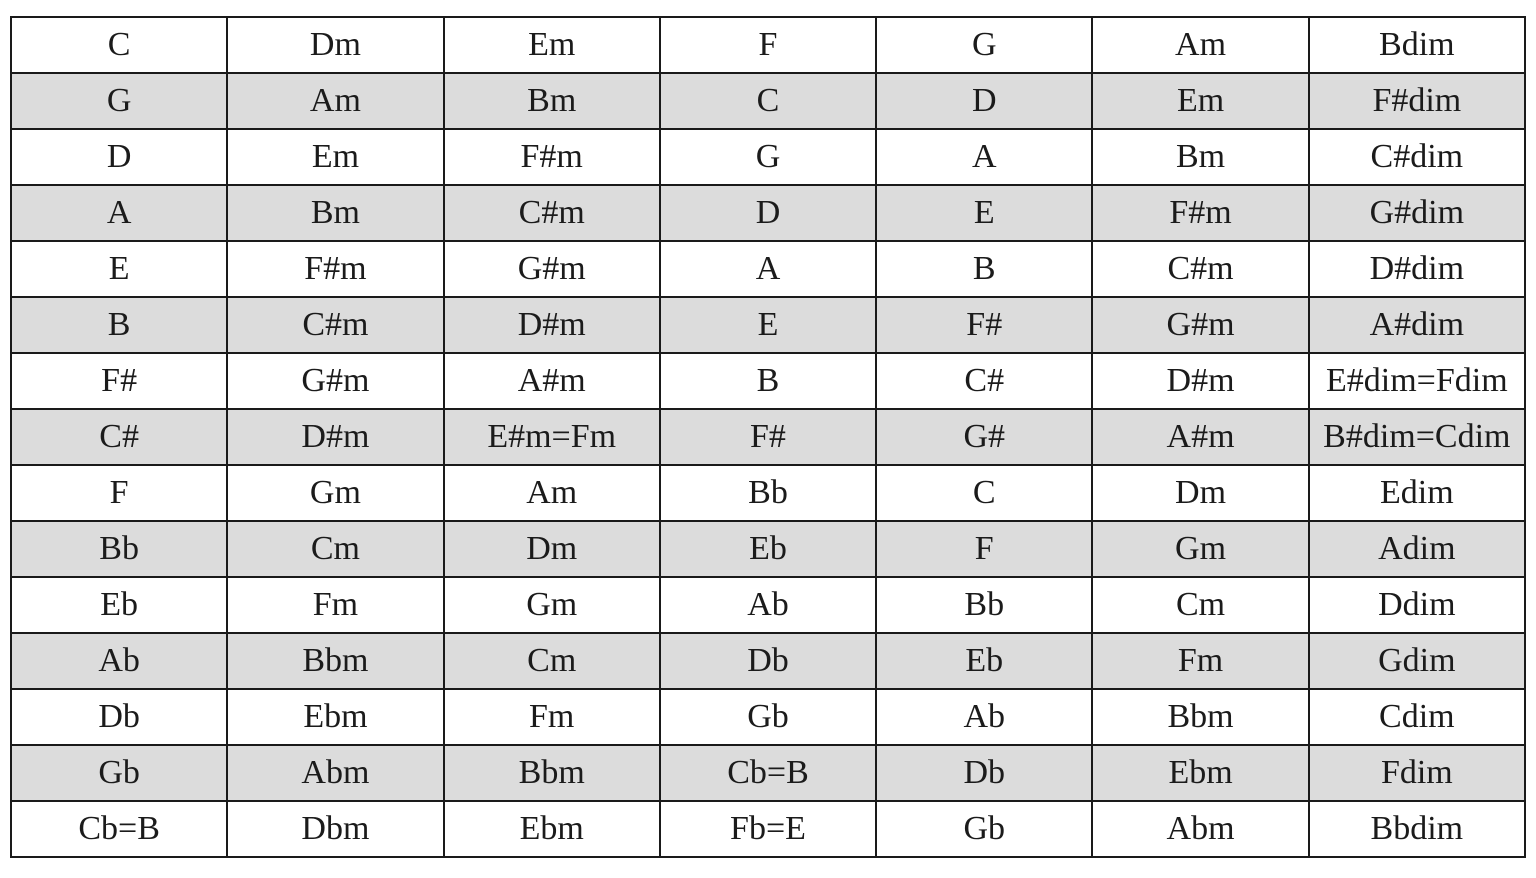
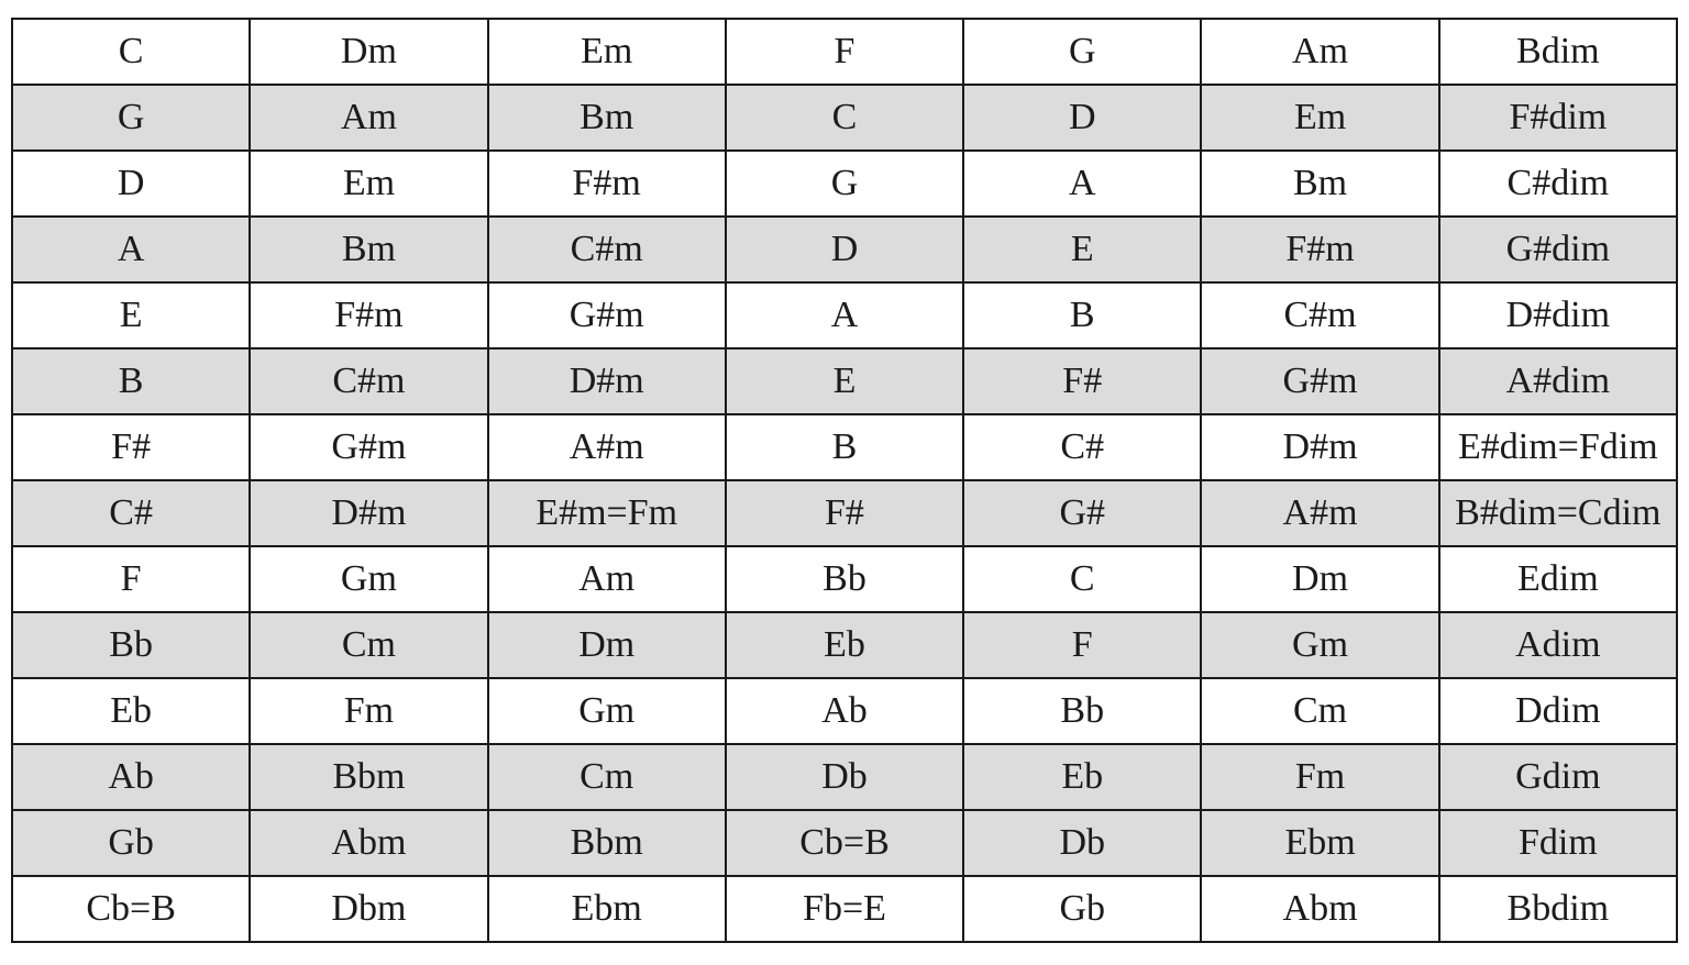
  C	Dm	Em	F	G	Am	Bdim
  G	Am	Bm	C	D	Em	F#dim
  D	Em	F#m	G	A	Bm	C#dim
  A	Bm	C#m	D	E	F#m	G#dim
  E	F#m	G#m	A	B	C#m	D#dim
  B	C#m	D#m	E	F#	G#m	A#dim
  F#	G#m	A#m	B	C#	D#m	E#dim=Fdim
  C#	D#m	E#m=Fm	F#	G#	A#m	B#dim=Cdim
  F	Gm	Am	Bb	C	Dm	Edim
  Bb	Cm	Dm	Eb	F	Gm	Adim
  Eb	Fm	Gm	Ab	Bb	Cm	Ddim
  Ab	Bbm	Cm	Db	Eb	Fm	Gdim
- Db	Ebm	Fm	Gb	Ab	Bbm	Cdim
  Gb	Abm	Bbm	Cb=B	Db	Ebm	Fdim
  Cb=B	Dbm	Ebm	Fb=E	Gb	Abm	Bbdim
